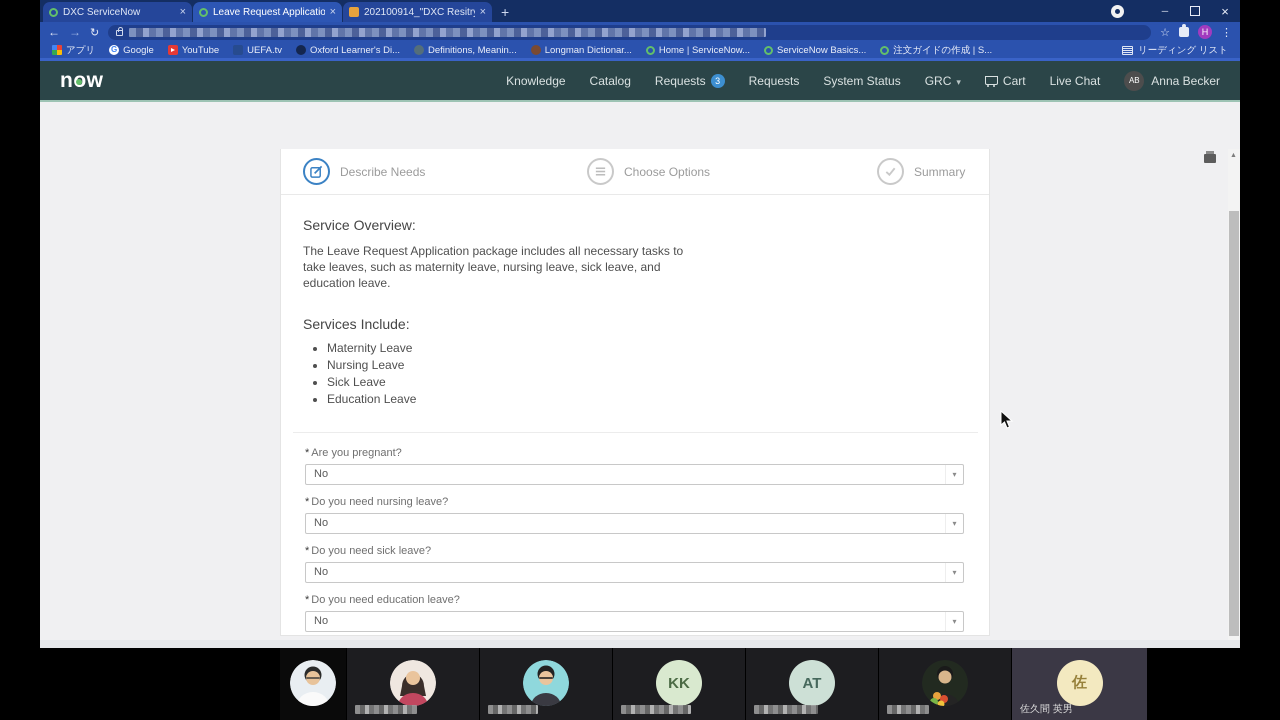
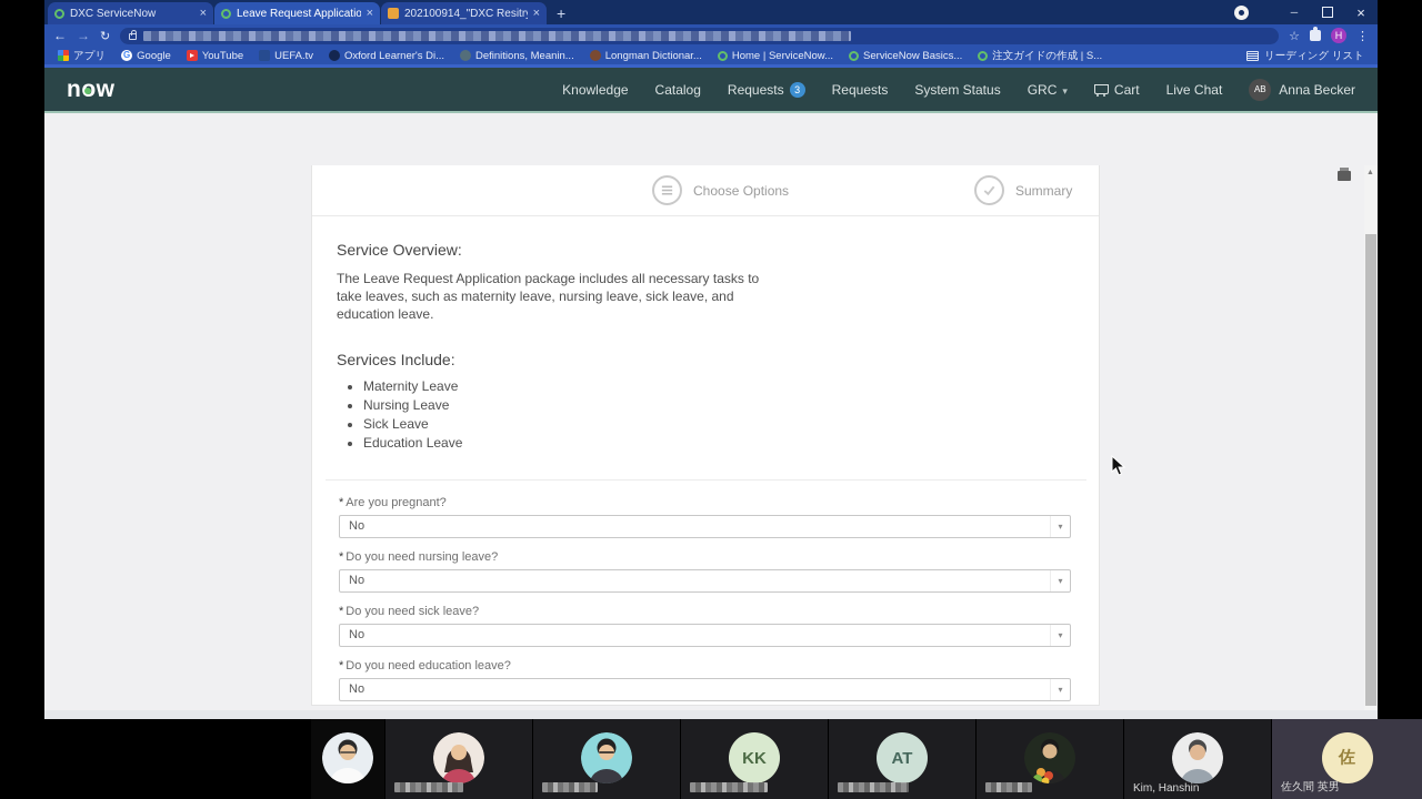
  DXC ServiceNow
  Leave Request Applicatio
  202100914_"DXC Resitr
  H
  アプリ
  Google
  YouTube
  UEFA.tv
  Oxford Learner's Di...
  Definitions, Meanin...
  Longman Dictionar...
  Home | ServiceNow...
  ServiceNow Basics...
  注文ガイドの作成 | S...
  リーディング リスト
  now
  Knowledge
  Catalog
  Requests
  3
  Requests
  System Status
  GRC
  Cart
  Live Chat
  AB
  Anna Becker
- Describe Needs
  Choose Options
  Summary
  Service Overview:
  The Leave Request Application package includes all necessary tasks to take leaves, such as maternity leave, nursing leave, sick leave, and education leave.
  Services Include:
  Maternity Leave
  Nursing Leave
  Sick Leave
  Education Leave
  * Are you pregnant?
  No
  * Do you need nursing leave?
  No
  * Do you need sick leave?
  No
  * Do you need education leave?
  No
  KK
  AT
+ Kim, Hanshin
  佐
  佐久間 英男
